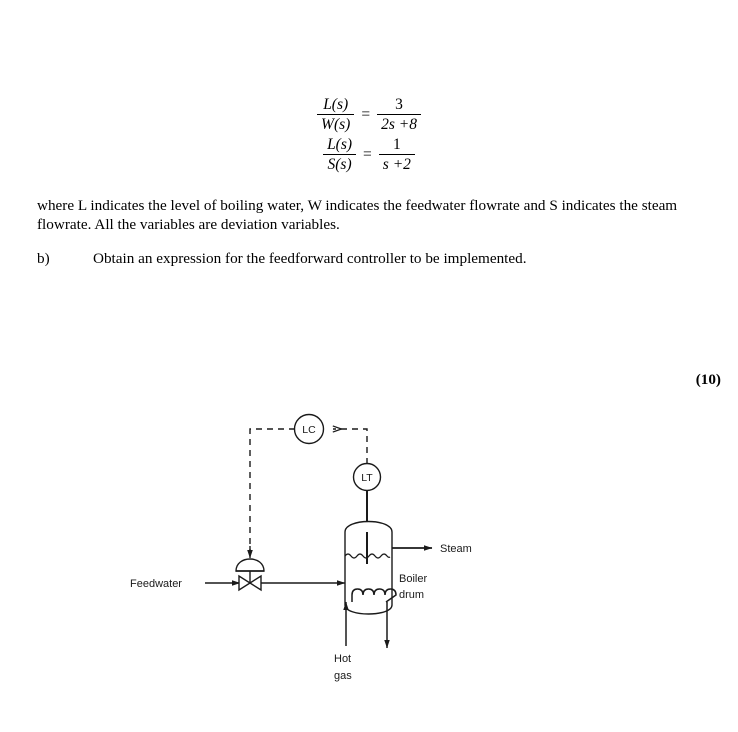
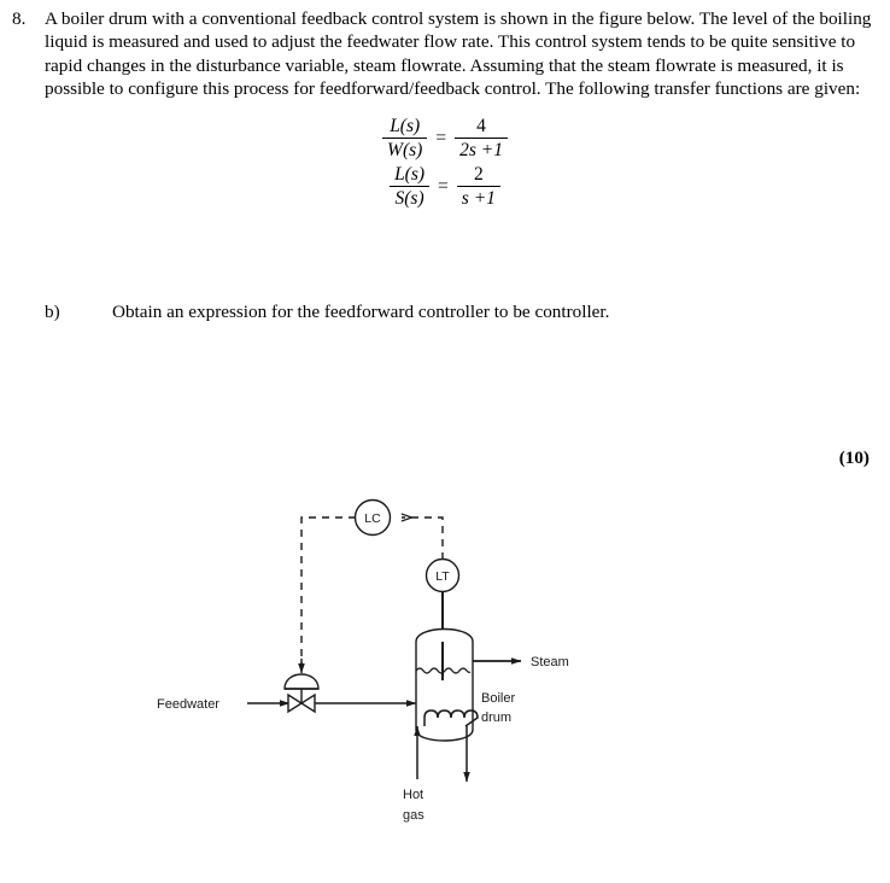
+ 8.
+ A boiler drum with a conventional feedback control system is shown in the figure below. The level of the boiling liquid is measured and used to adjust the feedwater flow rate. This control system tends to be quite sensitive to rapid changes in the disturbance variable, steam flowrate. Assuming that the steam flowrate is measured, it is possible to configure this process for feedforward/feedback control. The following transfer functions are given:
  L(s)
  W(s)
  =
- 3
+ 4
- 2s +8
+ 2s +1
  L(s)
  S(s)
  =
- 1
+ 2
- s +2
+ s +1
- where L indicates the level of boiling water, W indicates the feedwater flowrate and S indicates the steam flowrate. All the variables are deviation variables.
  b)
- Obtain an expression for the feedforward controller to be implemented.
+ Obtain an expression for the feedforward controller to be controller.
  (10)
  LC
  LT
  Hot
  gas
  Steam
  Boiler
  drum
  Feedwater
